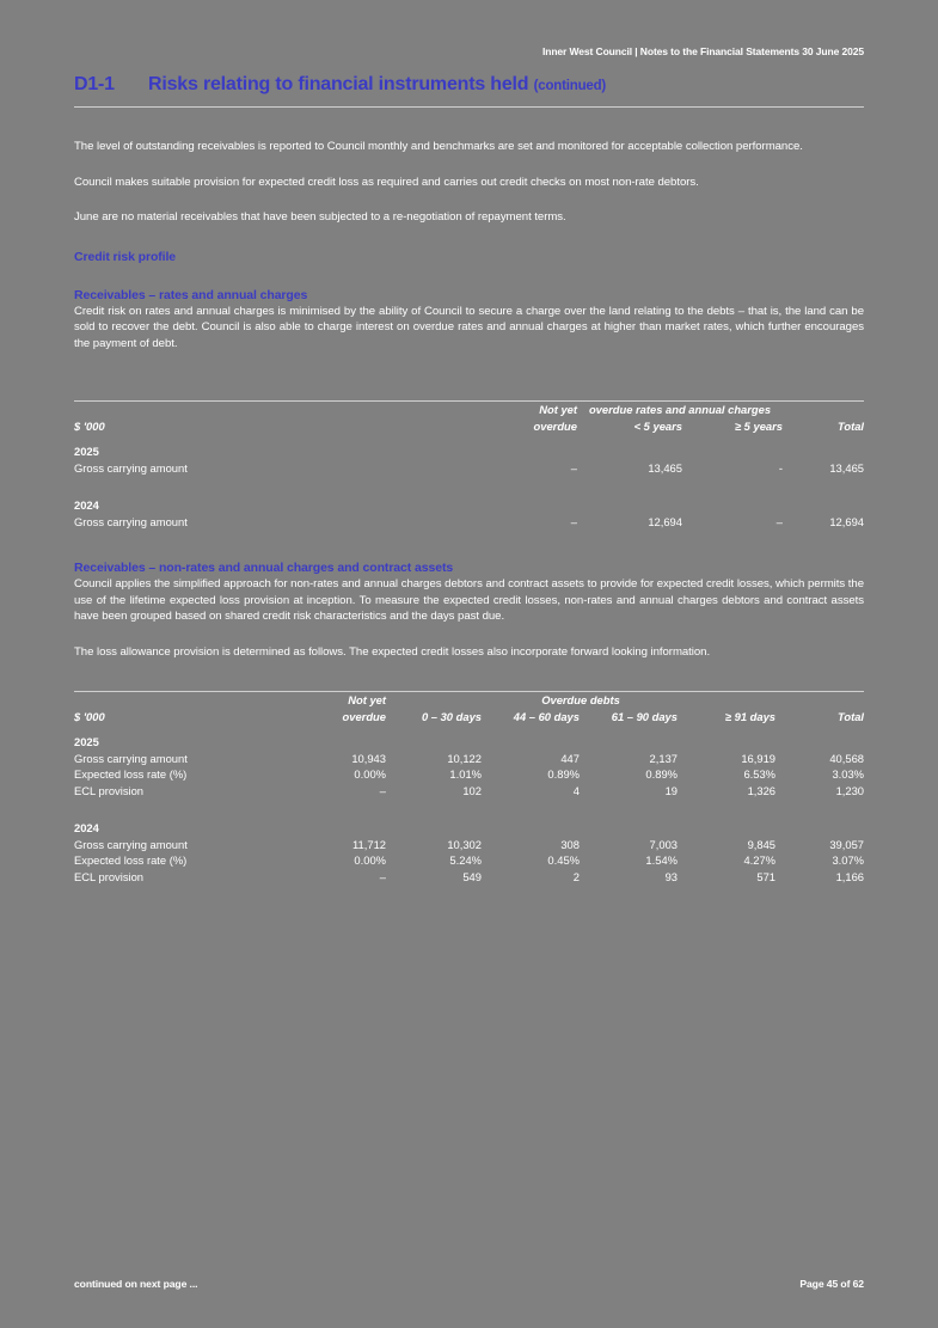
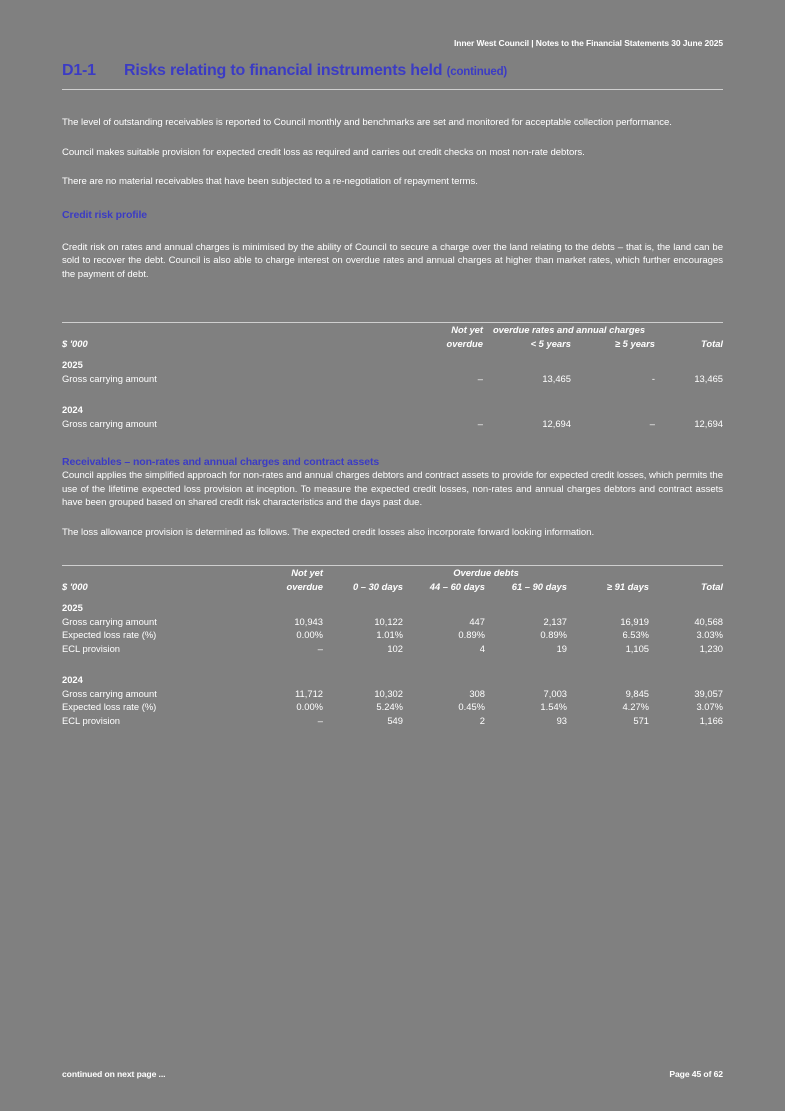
  Inner West Council | Notes to the Financial Statements 30 June 2025
  D1-1 Risks relating to financial instruments held (continued)
  The level of outstanding receivables is reported to Council monthly and benchmarks are set and monitored for acceptable collection performance.
  Council makes suitable provision for expected credit loss as required and carries out credit checks on most non-rate debtors.
- June are no material receivables that have been subjected to a re-negotiation of repayment terms.
+ There are no material receivables that have been subjected to a re-negotiation of repayment terms.
  Credit risk profile
- Receivables – rates and annual charges
  Credit risk on rates and annual charges is minimised by the ability of Council to secure a charge over the land relating to the debts – that is, the land can be sold to recover the debt. Council is also able to charge interest on overdue rates and annual charges at higher than market rates, which further encourages the payment of debt.
  	Not yet	overdue rates and annual charges
  $ '000	overdue	< 5 years	≥ 5 years	Total
  2025
  Gross carrying amount	–	13,465	-	13,465
  2024
  Gross carrying amount	–	12,694	–	12,694
  Receivables – non-rates and annual charges and contract assets
  Council applies the simplified approach for non-rates and annual charges debtors and contract assets to provide for expected credit losses, which permits the use of the lifetime expected loss provision at inception. To measure the expected credit losses, non-rates and annual charges debtors and contract assets have been grouped based on shared credit risk characteristics and the days past due.
  The loss allowance provision is determined as follows. The expected credit losses also incorporate forward looking information.
  	Not yet	Overdue debts
  $ '000	overdue	0 – 30 days	44 – 60 days	61 – 90 days	≥ 91 days	Total
  2025
  Gross carrying amount	10,943	10,122	447	2,137	16,919	40,568
  Expected loss rate (%)	0.00%	1.01%	0.89%	0.89%	6.53%	3.03%
- ECL provision	–	102	4	19	1,326	1,230
+ ECL provision	–	102	4	19	1,105	1,230
  2024
  Gross carrying amount	11,712	10,302	308	7,003	9,845	39,057
  Expected loss rate (%)	0.00%	5.24%	0.45%	1.54%	4.27%	3.07%
  ECL provision	–	549	2	93	571	1,166
  continued on next page ...
  Page 45 of 62
